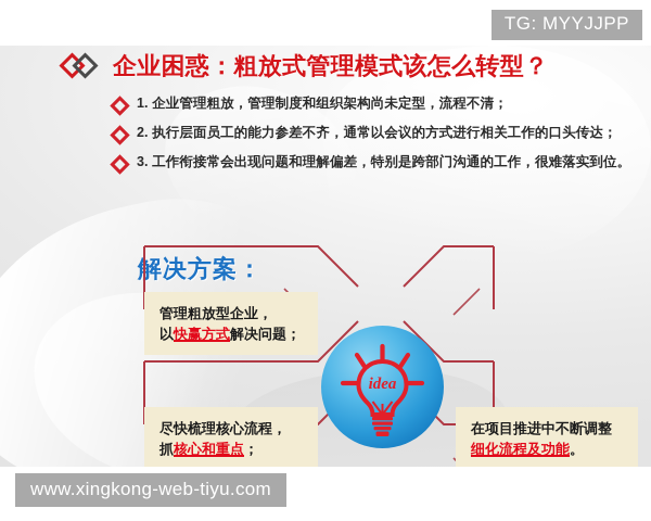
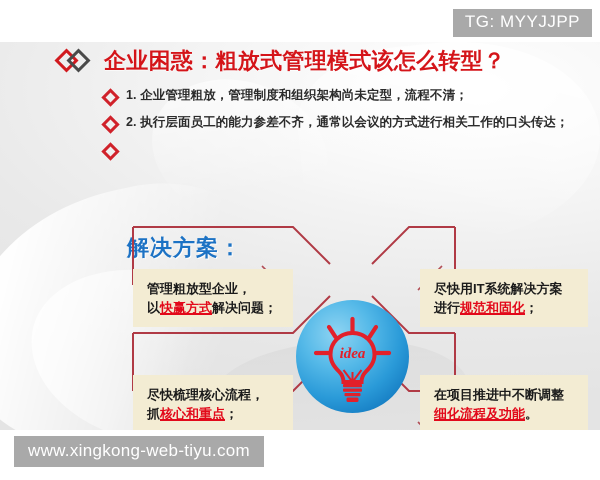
  TG: MYYJJPP
  企业困惑：粗放式管理模式该怎么转型？
  1. 企业管理粗放，管理制度和组织架构尚未定型，流程不清；
  2. 执行层面员工的能力参差不齐，通常以会议的方式进行相关工作的口头传达；
- 3. 工作衔接常会出现问题和理解偏差，特别是跨部门沟通的工作，很难落实到位。
  解决方案：
  管理粗放型企业，
  以快赢方式解决问题；
  尽快梳理核心流程，
  抓核心和重点；
+ 尽快用IT系统解决方案
+ 进行规范和固化；
  在项目推进中不断调整
  细化流程及功能。
  idea
  www.xingkong-web-tiyu.com
